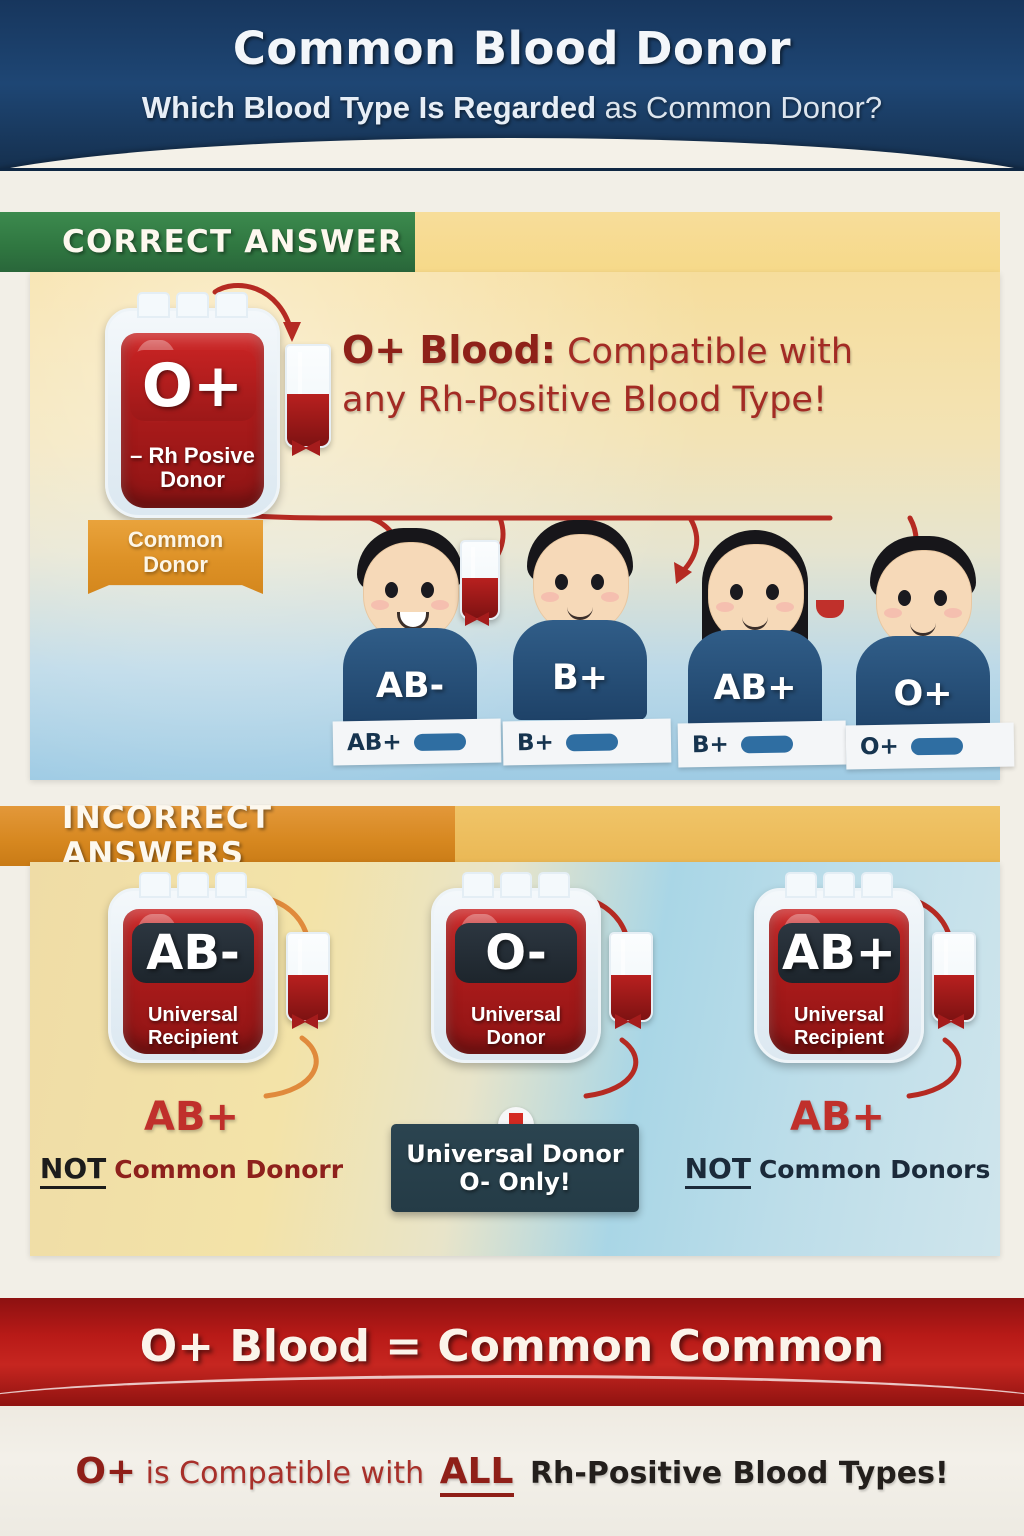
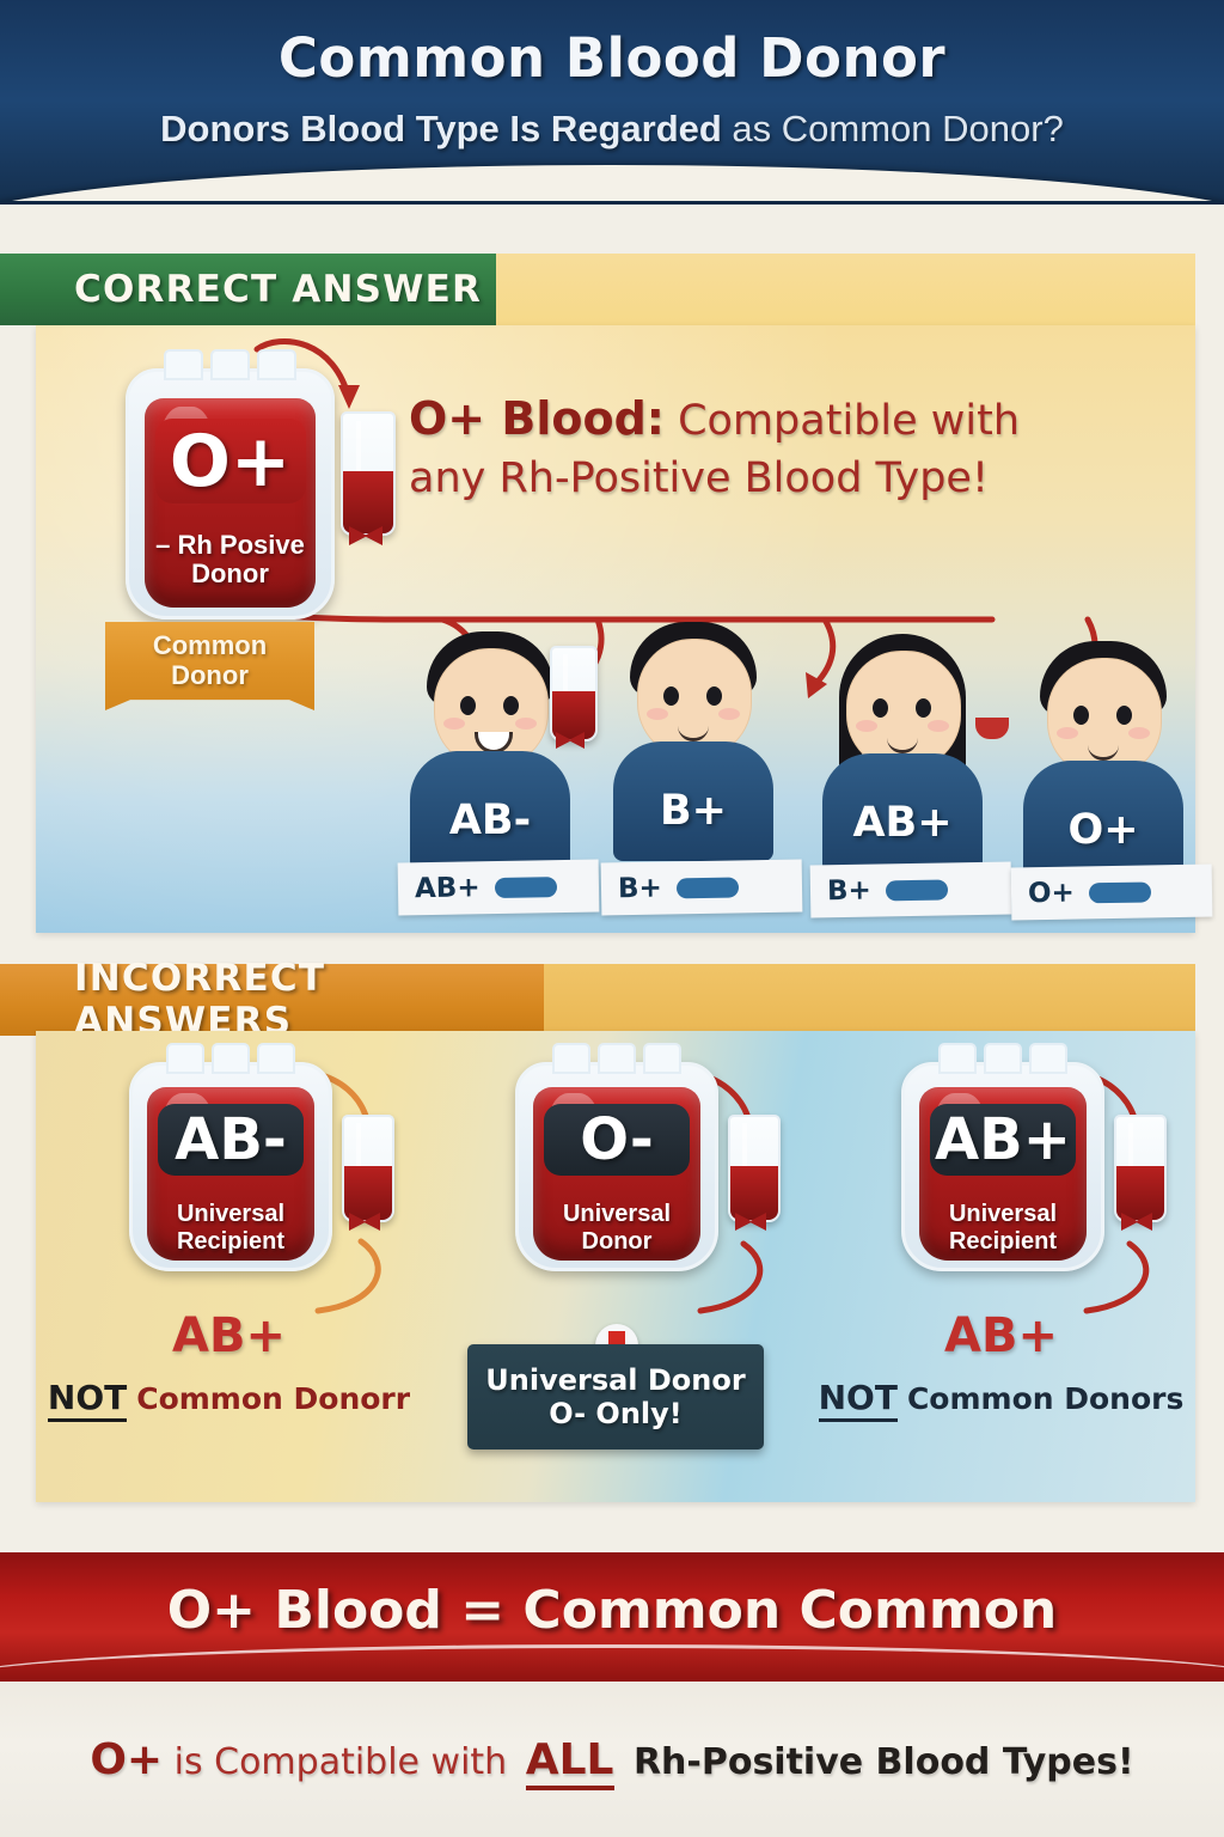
  Common Blood Donor
- Which Blood Type Is Regarded as Common Donor?
+ Donors Blood Type Is Regarded as Common Donor?
  CORRECT ANSWER
  O+
  – Rh Posive
  Donor
  O+ Blood: Compatible with
  any Rh-Positive Blood Type!
  Common
  Donor
  AB-
  AB+
  B+
  B+
  AB+
  B+
  O+
  O+
  INCORRECT ANSWERS
  AB-
  Universal
  Recipient
  AB+
  NOT Common Donorr
  O-
  Universal
  Donor
  Universal Donor
  O- Only!
  AB+
  Universal
  Recipient
  AB+
  NOT Common Donors
  O+ Blood = Common Common
  O+ is Compatible with ALL Rh-Positive Blood Types!
